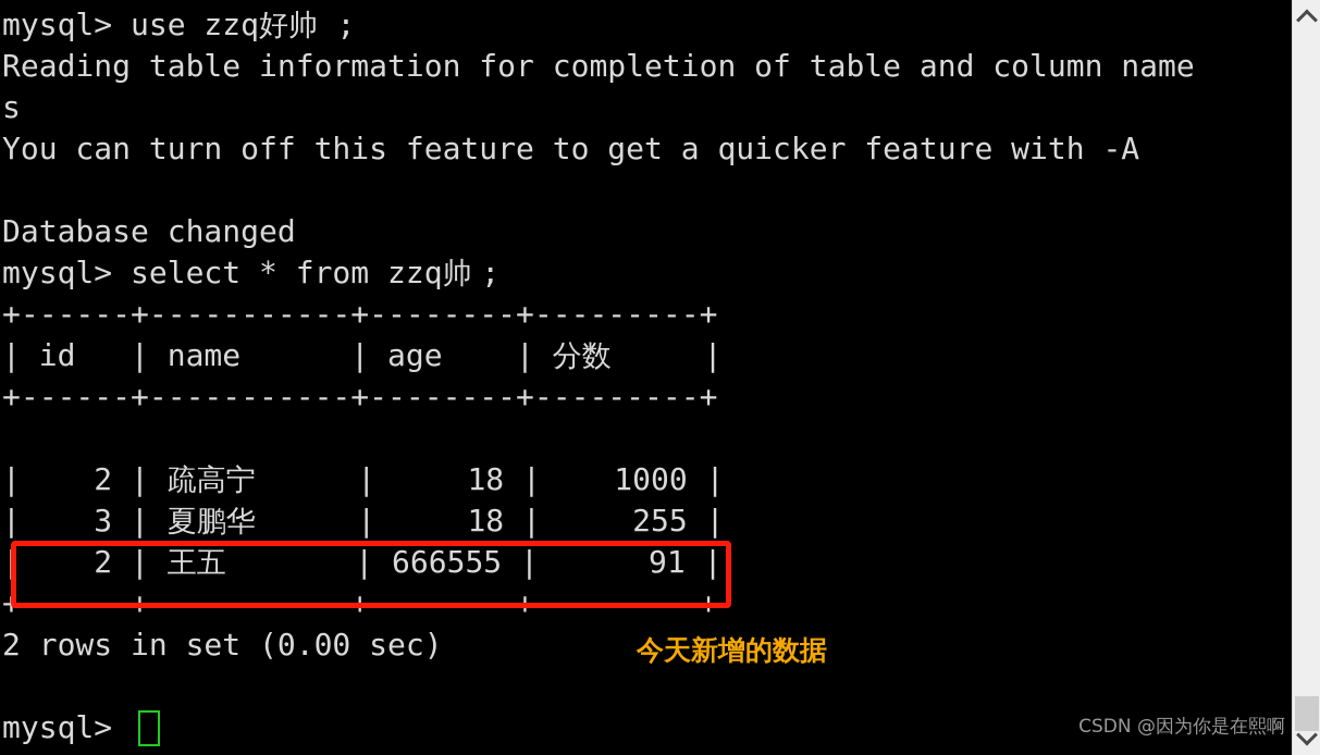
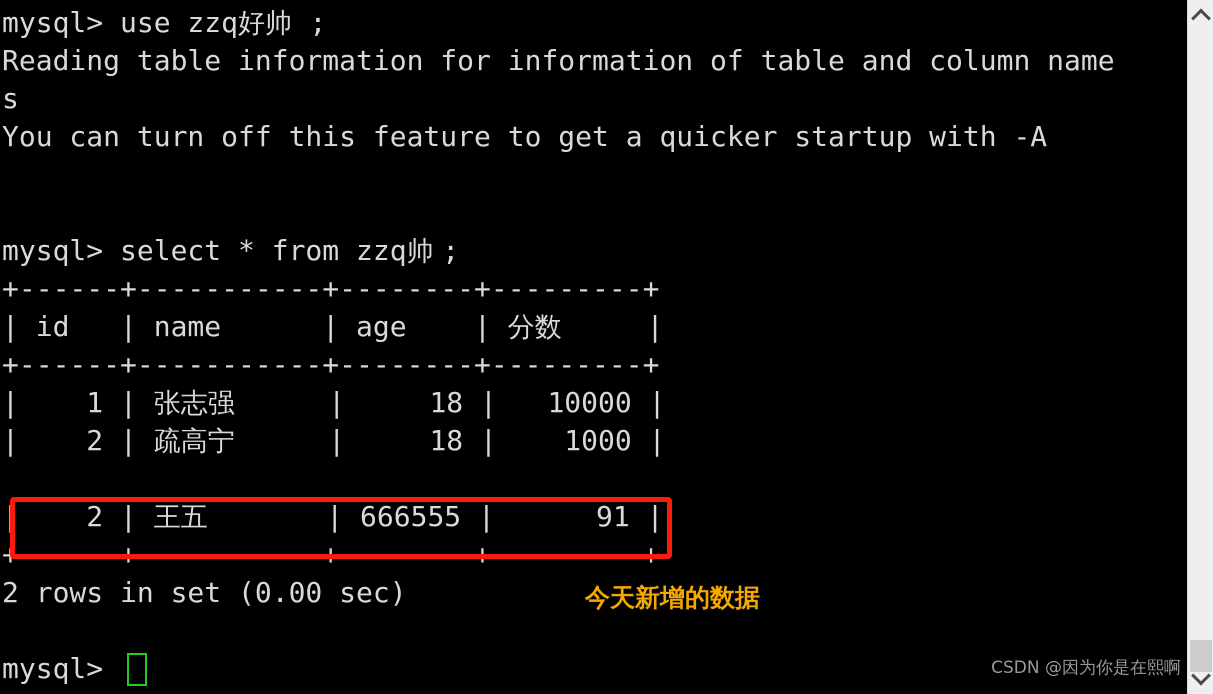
  mysql> use zzq好帅 ;
- Reading table information for completion of table and column name
+ Reading table information for information of table and column name
  s
- You can turn off this feature to get a quicker feature with -A
+ You can turn off this feature to get a quicker startup with -A
- Database changed
  mysql> select * from zzq帅 ;
  +------+-----------+--------+---------+
  | id | name | age | 分数 |
  +------+-----------+--------+---------+
+ | 1 | 张志强 | 18 | 10000 |
  | 2 | 疏高宁 | 18 | 1000 |
- | 3 | 夏鹏华 | 18 | 255 |
  | 2 | 王五 | 666555 | 91 |
  +------+-----------+--------+---------+
  2 rows in set (0.00 sec)
  mysql>
  今天新增的数据
  CSDN @因为你是在熙啊
